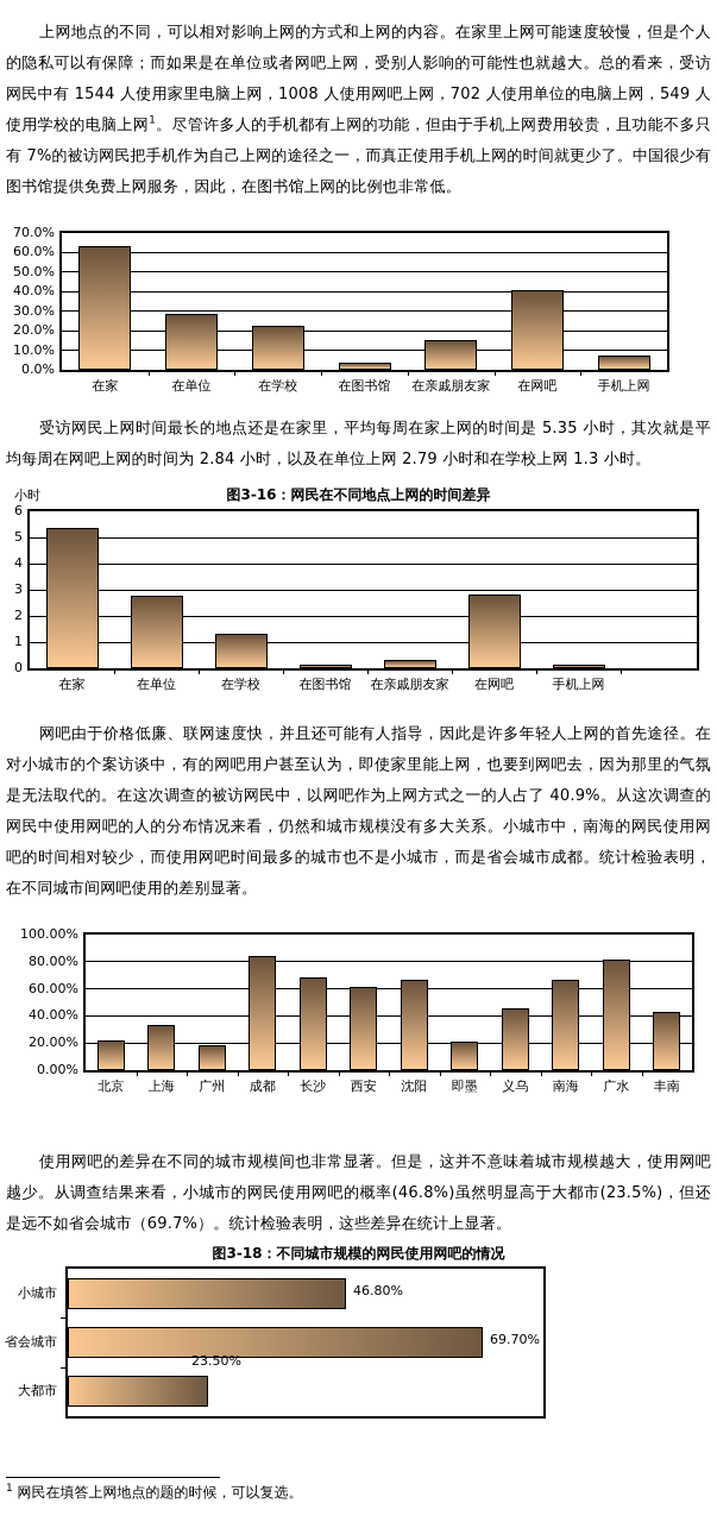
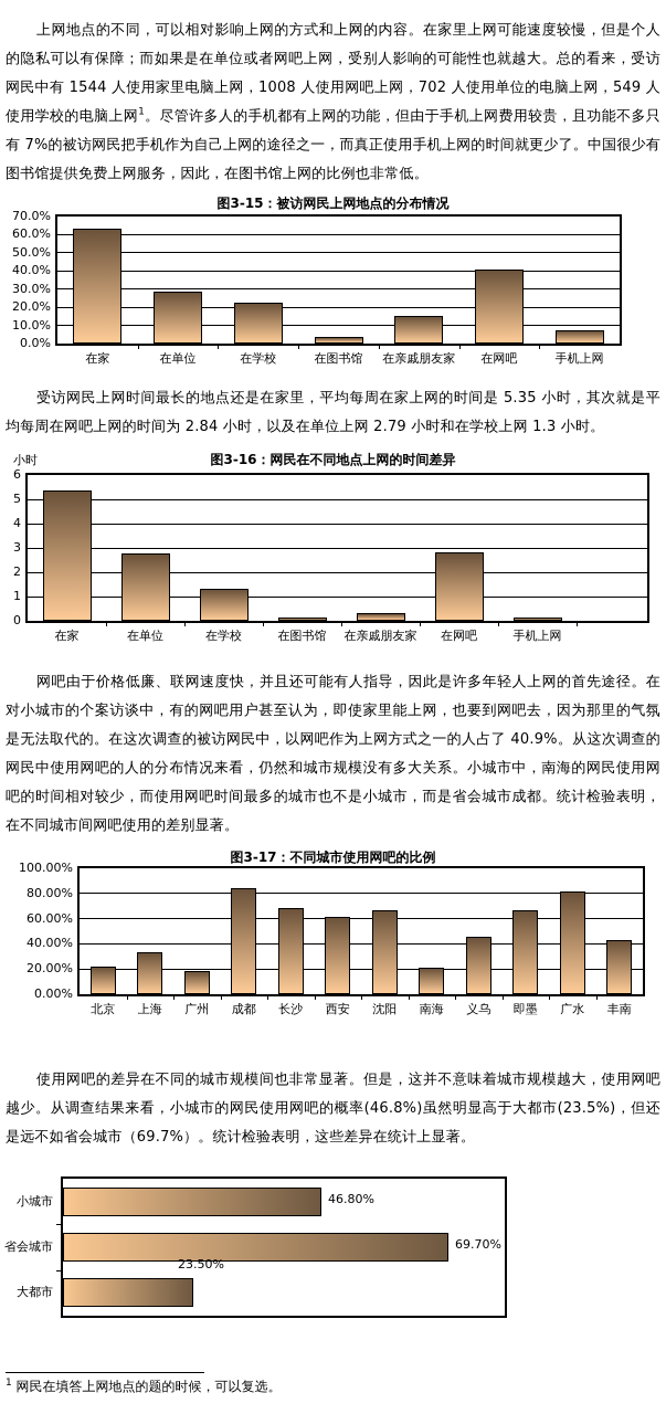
  上网地点的不同，可以相对影响上网的方式和上网的内容。在家里上网可能速度较慢，但是个人的隐私可以有保障；而如果是在单位或者网吧上网，受别人影响的可能性也就越大。总的看来，受访网民中有 1544 人使用家里电脑上网，1008 人使用网吧上网，702 人使用单位的电脑上网，549 人使用学校的电脑上网1。尽管许多人的手机都有上网的功能，但由于手机上网费用较贵，且功能不多只有 7%的被访网民把手机作为自己上网的途径之一，而真正使用手机上网的时间就更少了。中国很少有图书馆提供免费上网服务，因此，在图书馆上网的比例也非常低。
+ 图3-15：被访网民上网地点的分布情况
  70.0%
  60.0%
  50.0%
  40.0%
  30.0%
  20.0%
  10.0%
  0.0%
  在家
  在单位
  在学校
  在图书馆
  在亲戚朋友家
  在网吧
  手机上网
  受访网民上网时间最长的地点还是在家里，平均每周在家上网的时间是 5.35 小时，其次就是平均每周在网吧上网的时间为 2.84 小时，以及在单位上网 2.79 小时和在学校上网 1.3 小时。
  小时
  图3-16：网民在不同地点上网的时间差异
  6
  5
  4
  3
  2
  1
  0
  在家
  在单位
  在学校
  在图书馆
  在亲戚朋友家
  在网吧
  手机上网
  网吧由于价格低廉、联网速度快，并且还可能有人指导，因此是许多年轻人上网的首先途径。在对小城市的个案访谈中，有的网吧用户甚至认为，即使家里能上网，也要到网吧去，因为那里的气氛是无法取代的。在这次调查的被访网民中，以网吧作为上网方式之一的人占了 40.9%。从这次调查的网民中使用网吧的人的分布情况来看，仍然和城市规模没有多大关系。小城市中，南海的网民使用网吧的时间相对较少，而使用网吧时间最多的城市也不是小城市，而是省会城市成都。统计检验表明，在不同城市间网吧使用的差别显著。
+ 图3-17：不同城市使用网吧的比例
  100.00%
  80.00%
  60.00%
  40.00%
  20.00%
  0.00%
  北京
  上海
  广州
  成都
  长沙
  西安
  沈阳
- 即墨
+ 南海
  义乌
- 南海
+ 即墨
  广水
  丰南
  使用网吧的差异在不同的城市规模间也非常显著。但是，这并不意味着城市规模越大，使用网吧越少。从调查结果来看，小城市的网民使用网吧的概率(46.8%)虽然明显高于大都市(23.5%)，但还是远不如省会城市（69.7%）。统计检验表明，这些差异在统计上显著。
- 图3-18：不同城市规模的网民使用网吧的情况
  46.80%
  69.70%
  23.50%
  小城市
  省会城市
  大都市
  1 网民在填答上网地点的题的时候，可以复选。
